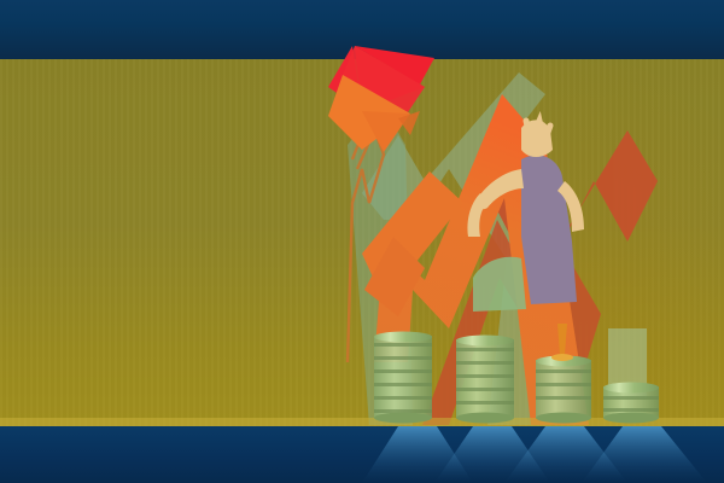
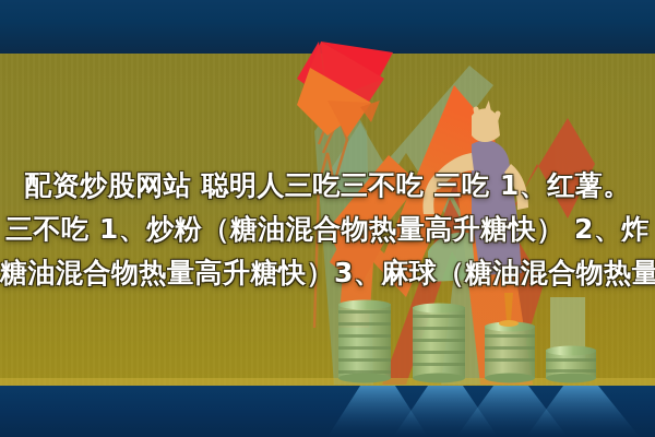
+ 配资炒股网站 聪明人三吃三不吃 三吃 1、红薯。
+ 三不吃 1、炒粉（糖油混合物热量高升糖快） 2、炸
+ 糖油混合物热量高升糖快）3、麻球（糖油混合物热量
